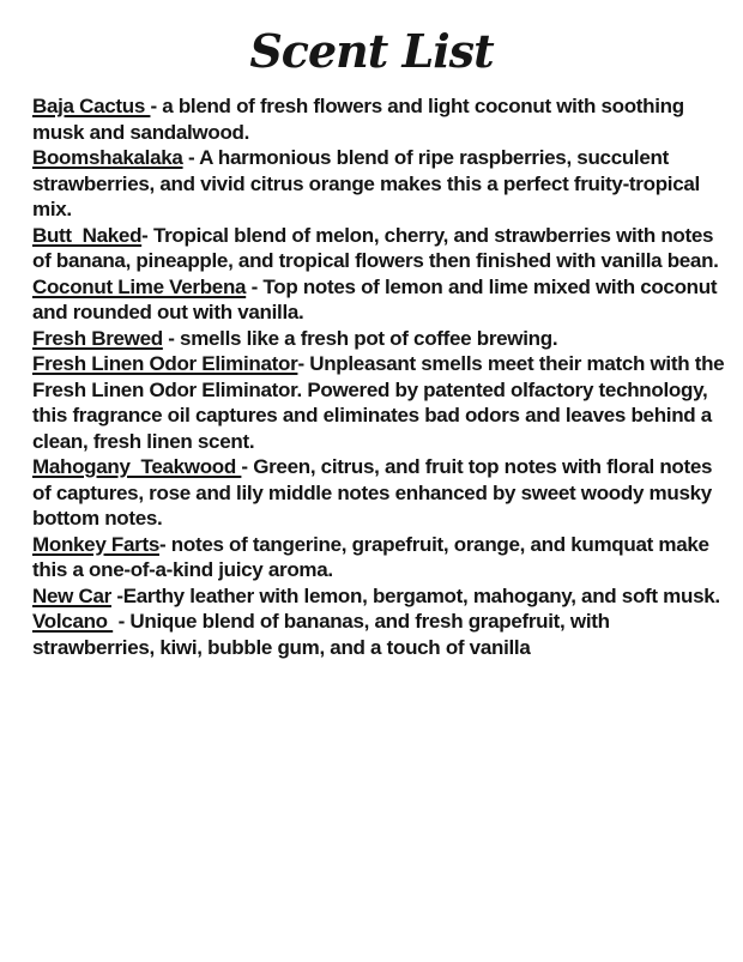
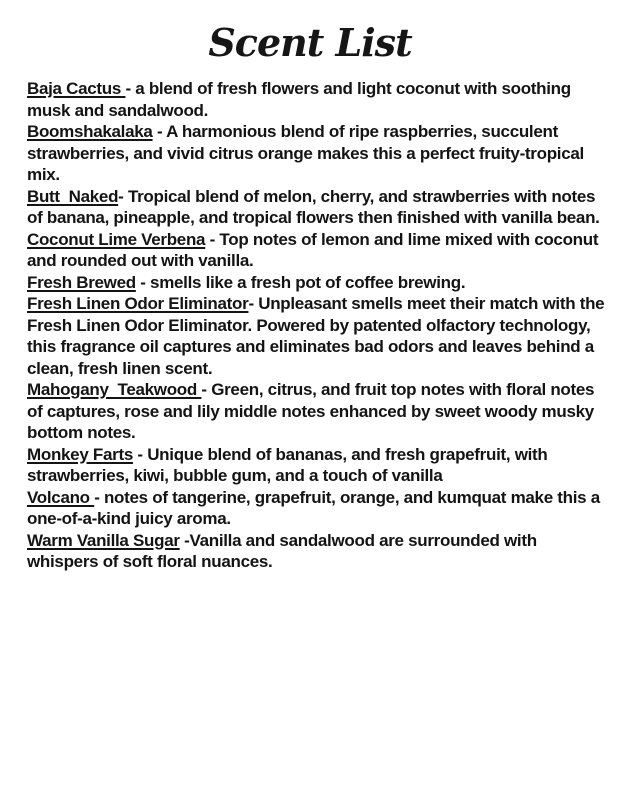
  Scent List
  Baja Cactus - a blend of fresh flowers and light coconut with soothing musk and sandalwood.
  Boomshakalaka - A harmonious blend of ripe raspberries, succulent strawberries, and vivid citrus orange makes this a perfect fruity-tropical mix.
  Butt Naked- Tropical blend of melon, cherry, and strawberries with notes of banana, pineapple, and tropical flowers then finished with vanilla bean.
  Coconut Lime Verbena - Top notes of lemon and lime mixed with coconut and rounded out with vanilla.
  Fresh Brewed - smells like a fresh pot of coffee brewing.
  Fresh Linen Odor Eliminator- Unpleasant smells meet their match with the Fresh Linen Odor Eliminator. Powered by patented olfactory technology, this fragrance oil captures and eliminates bad odors and leaves behind a clean, fresh linen scent.
  Mahogany Teakwood - Green, citrus, and fruit top notes with floral notes of captures, rose and lily middle notes enhanced by sweet woody musky bottom notes.
- Monkey Farts- notes of tangerine, grapefruit, orange, and kumquat make this a one-of-a-kind juicy aroma.
+ Monkey Farts - Unique blend of bananas, and fresh grapefruit, with strawberries, kiwi, bubble gum, and a touch of vanilla
- New Car -Earthy leather with lemon, bergamot, mahogany, and soft musk.
- Volcano - Unique blend of bananas, and fresh grapefruit, with strawberries, kiwi, bubble gum, and a touch of vanilla
+ Volcano - notes of tangerine, grapefruit, orange, and kumquat make this a one-of-a-kind juicy aroma.
+ Warm Vanilla Sugar -Vanilla and sandalwood are surrounded with whispers of soft floral nuances.
